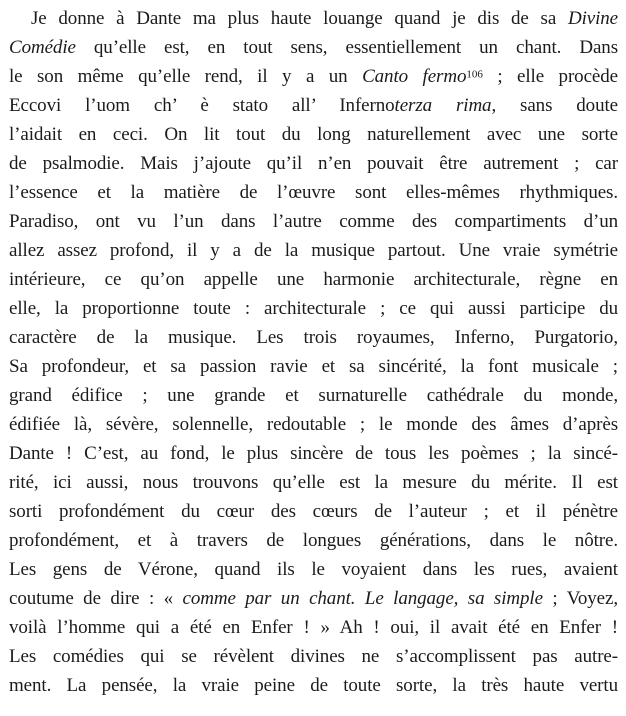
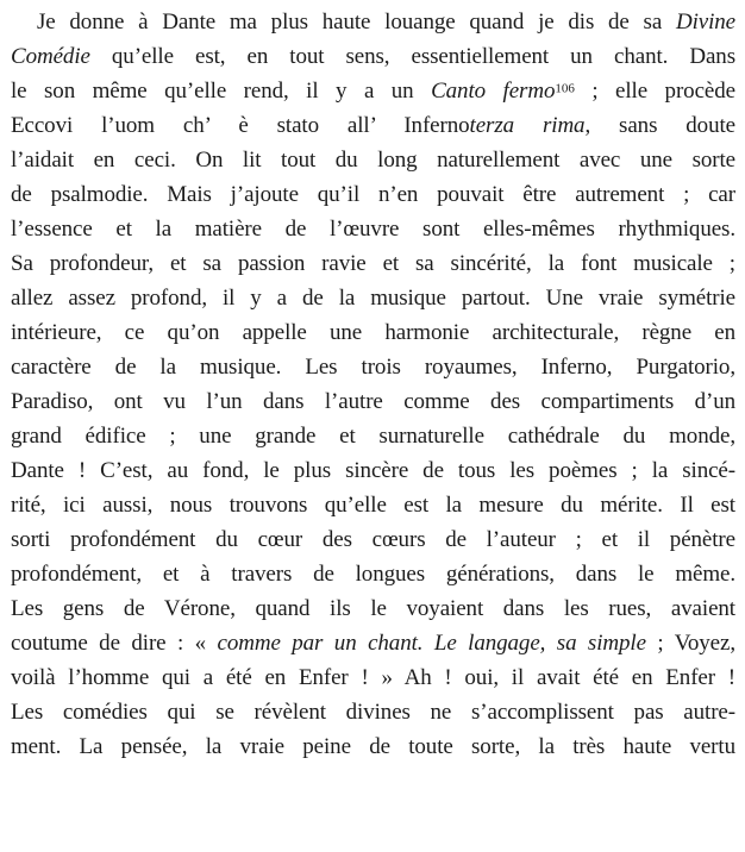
  Je donne à Dante ma plus haute louange quand je dis de sa Divine
  Comédie qu’elle est, en tout sens, essentiellement un chant. Dans
  le son même qu’elle rend, il y a un Canto fermo106 ; elle procède
  Eccovi l’uom ch’ è stato all’ Infernoterza rima, sans doute
  l’aidait en ceci. On lit tout du long naturellement avec une sorte
  de psalmodie. Mais j’ajoute qu’il n’en pouvait être autrement ; car
  l’essence et la matière de l’œuvre sont elles-mêmes rhythmiques.
- Paradiso, ont vu l’un dans l’autre comme des compartiments d’un
+ Sa profondeur, et sa passion ravie et sa sincérité, la font musicale ;
  allez assez profond, il y a de la musique partout. Une vraie symétrie
  intérieure, ce qu’on appelle une harmonie architecturale, règne en
- elle, la proportionne toute : architecturale ; ce qui aussi participe du
  caractère de la musique. Les trois royaumes, Inferno, Purgatorio,
- Sa profondeur, et sa passion ravie et sa sincérité, la font musicale ;
+ Paradiso, ont vu l’un dans l’autre comme des compartiments d’un
  grand édifice ; une grande et surnaturelle cathédrale du monde,
- édifiée là, sévère, solennelle, redoutable ; le monde des âmes d’après
  Dante ! C’est, au fond, le plus sincère de tous les poèmes ; la sincé-
  rité, ici aussi, nous trouvons qu’elle est la mesure du mérite. Il est
  sorti profondément du cœur des cœurs de l’auteur ; et il pénètre
- profondément, et à travers de longues générations, dans le nôtre.
+ profondément, et à travers de longues générations, dans le même.
  Les gens de Vérone, quand ils le voyaient dans les rues, avaient
  coutume de dire : « comme par un chant. Le langage, sa simple ; Voyez,
  voilà l’homme qui a été en Enfer ! » Ah ! oui, il avait été en Enfer !
  Les comédies qui se révèlent divines ne s’accomplissent pas autre-
  ment. La pensée, la vraie peine de toute sorte, la très haute vertu
